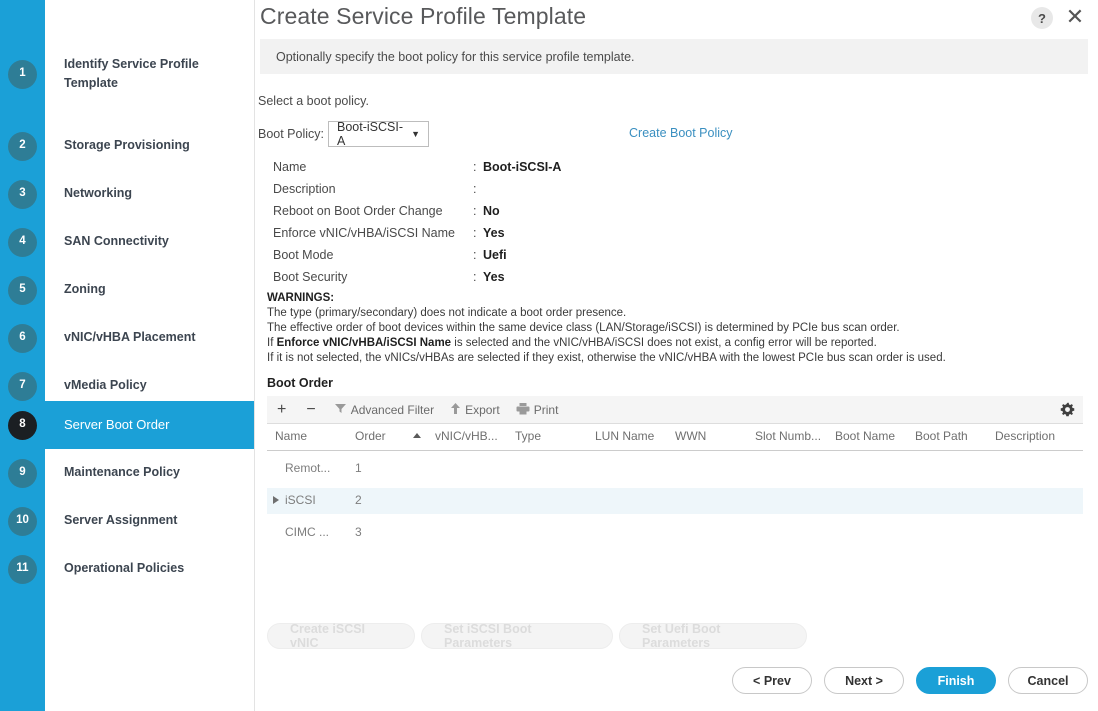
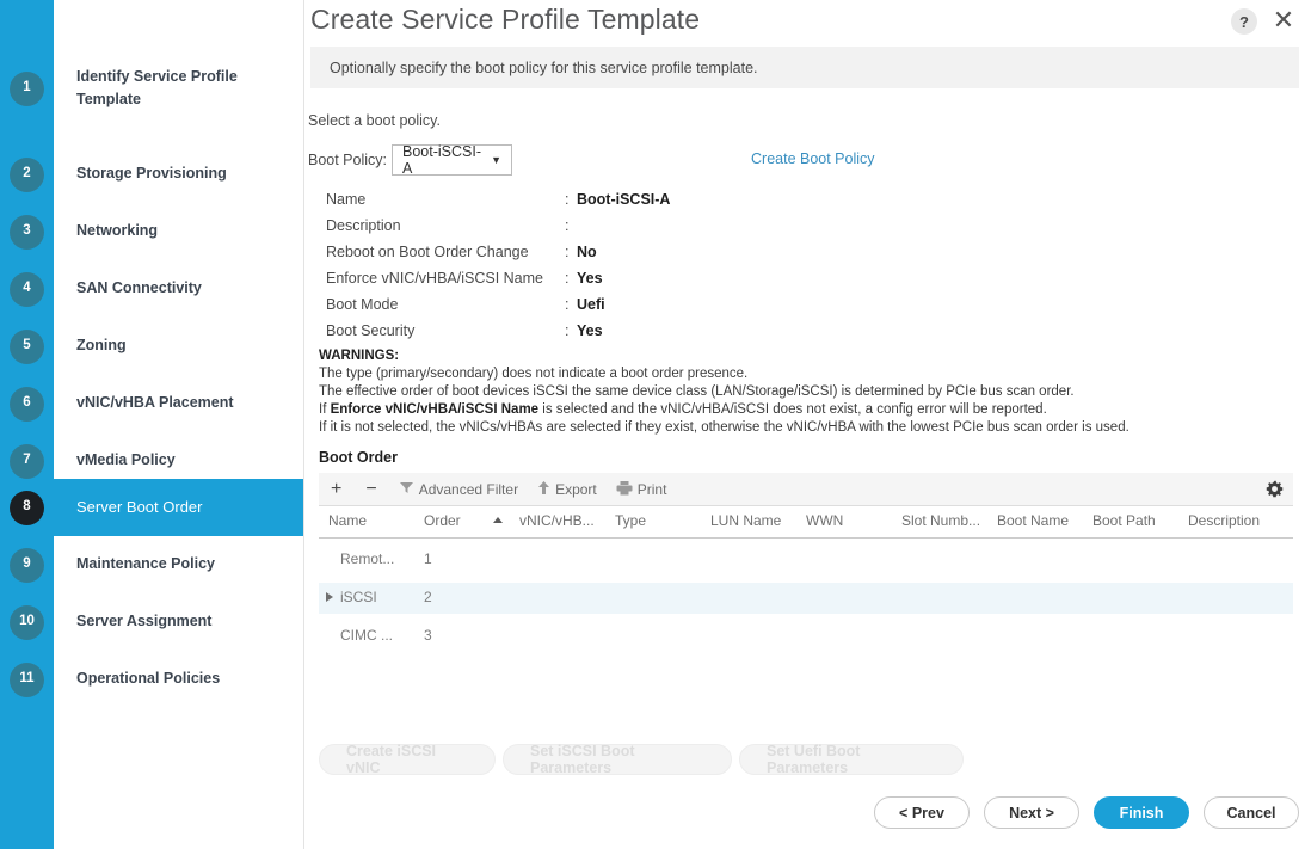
  1
  Identify Service Profile Template
  2
  Storage Provisioning
  3
  Networking
  4
  SAN Connectivity
  5
  Zoning
  6
  vNIC/vHBA Placement
  7
  vMedia Policy
  8
  Server Boot Order
  9
  Maintenance Policy
  10
  Server Assignment
  11
  Operational Policies
  Create Service Profile Template
  ?
  ✕
  Optionally specify the boot policy for this service profile template.
  Select a boot policy.
  Boot Policy:
  Boot-iSCSI-A
  ▼
  Create Boot Policy
  Name
  :
  Boot-iSCSI-A
  Description
  :
  Reboot on Boot Order Change
  :
  No
  Enforce vNIC/vHBA/iSCSI Name
  :
  Yes
  Boot Mode
  :
  Uefi
  Boot Security
  :
  Yes
  WARNINGS:
  The type (primary/secondary) does not indicate a boot order presence.
- The effective order of boot devices within the same device class (LAN/Storage/iSCSI) is determined by PCIe bus scan order.
+ The effective order of boot devices iSCSI the same device class (LAN/Storage/iSCSI) is determined by PCIe bus scan order.
  If Enforce vNIC/vHBA/iSCSI Name is selected and the vNIC/vHBA/iSCSI does not exist, a config error will be reported.
  If it is not selected, the vNICs/vHBAs are selected if they exist, otherwise the vNIC/vHBA with the lowest PCIe bus scan order is used.
  Boot Order
  +
  −
  Advanced Filter
  Export
  Print
  Name
  Order
  vNIC/vHB...
  Type
  LUN Name
  WWN
  Slot Numb...
  Boot Name
  Boot Path
  Description
  Remot...
  1
  iSCSI
  2
  CIMC ...
  3
  Create iSCSI vNIC
  Set iSCSI Boot Parameters
  Set Uefi Boot Parameters
  < Prev
  Next >
  Finish
  Cancel
